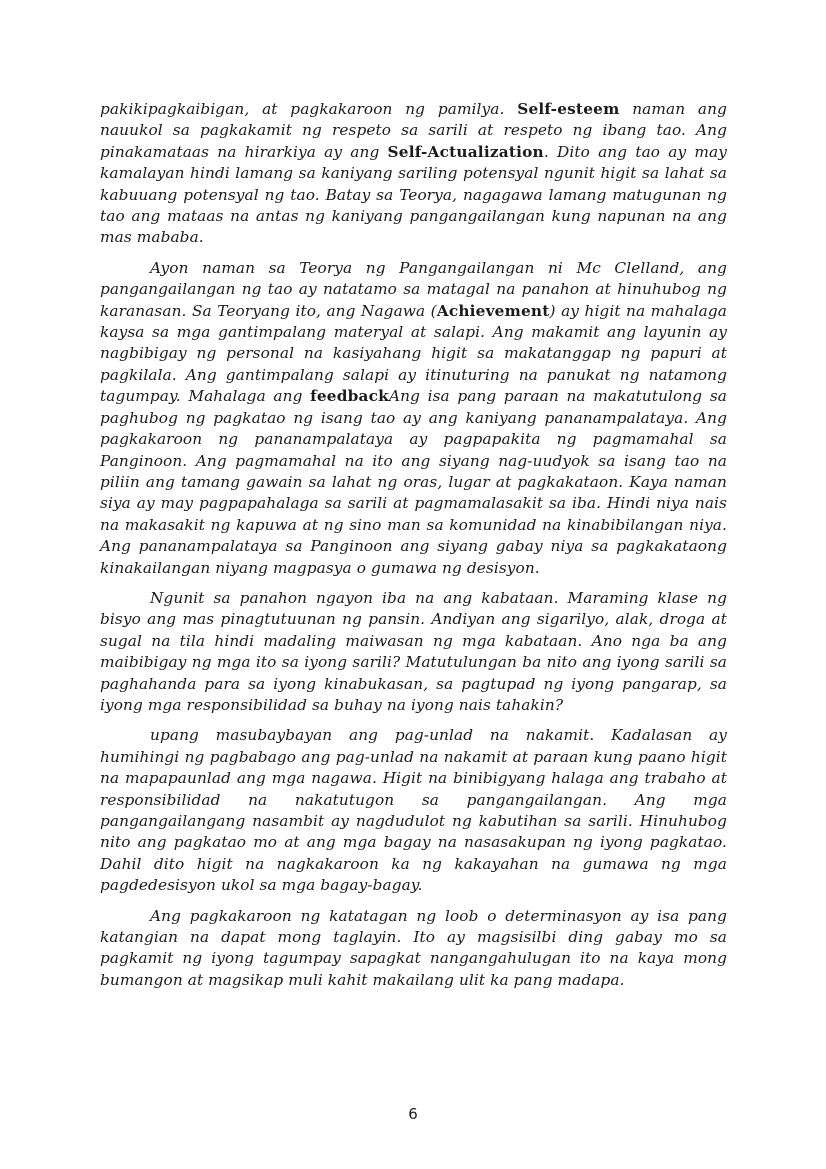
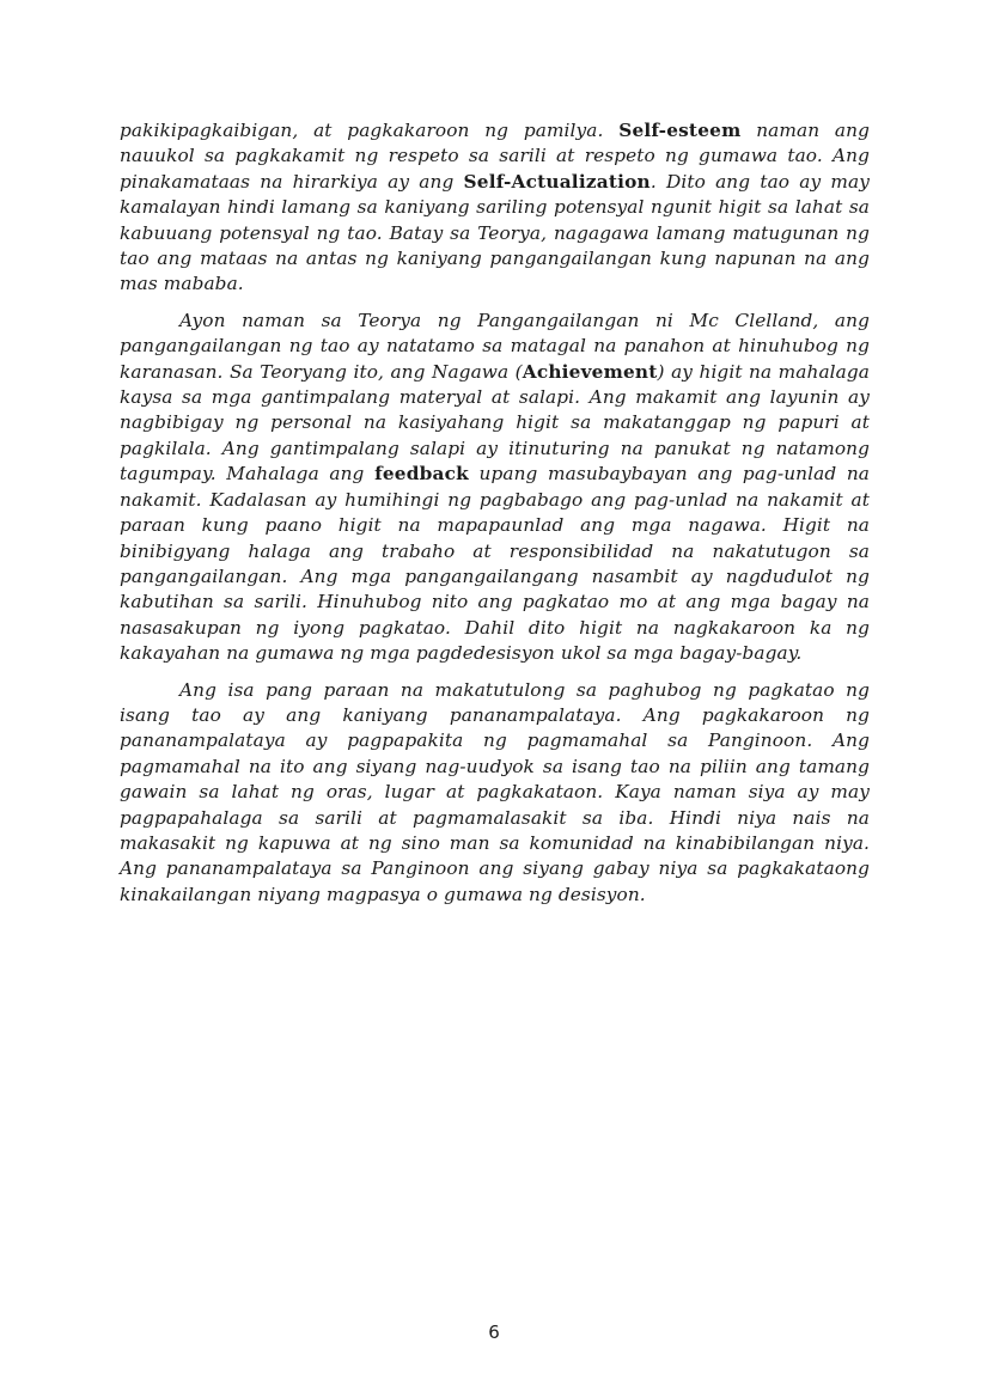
- pakikipagkaibigan, at pagkakaroon ng pamilya. Self-esteem naman ang nauukol sa pagkakamit ng respeto sa sarili at respeto ng ibang tao. Ang pinakamataas na hirarkiya ay ang Self-Actualization. Dito ang tao ay may kamalayan hindi lamang sa kaniyang sariling potensyal ngunit higit sa lahat sa kabuuang potensyal ng tao. Batay sa Teorya, nagagawa lamang matugunan ng tao ang mataas na antas ng kaniyang pangangailangan kung napunan na ang mas mababa.
+ pakikipagkaibigan, at pagkakaroon ng pamilya. Self-esteem naman ang nauukol sa pagkakamit ng respeto sa sarili at respeto ng gumawa tao. Ang pinakamataas na hirarkiya ay ang Self-Actualization. Dito ang tao ay may kamalayan hindi lamang sa kaniyang sariling potensyal ngunit higit sa lahat sa kabuuang potensyal ng tao. Batay sa Teorya, nagagawa lamang matugunan ng tao ang mataas na antas ng kaniyang pangangailangan kung napunan na ang mas mababa.
- Ayon naman sa Teorya ng Pangangailangan ni Mc Clelland, ang pangangailangan ng tao ay natatamo sa matagal na panahon at hinuhubog ng karanasan. Sa Teoryang ito, ang Nagawa (Achievement) ay higit na mahalaga kaysa sa mga gantimpalang materyal at salapi. Ang makamit ang layunin ay nagbibigay ng personal na kasiyahang higit sa makatanggap ng papuri at pagkilala. Ang gantimpalang salapi ay itinuturing na panukat ng natamong tagumpay. Mahalaga ang feedbackAng isa pang paraan na makatutulong sa paghubog ng pagkatao ng isang tao ay ang kaniyang pananampalataya. Ang pagkakaroon ng pananampalataya ay pagpapakita ng pagmamahal sa Panginoon. Ang pagmamahal na ito ang siyang nag-uudyok sa isang tao na piliin ang tamang gawain sa lahat ng oras, lugar at pagkakataon. Kaya naman siya ay may pagpapahalaga sa sarili at pagmamalasakit sa iba. Hindi niya nais na makasakit ng kapuwa at ng sino man sa komunidad na kinabibilangan niya. Ang pananampalataya sa Panginoon ang siyang gabay niya sa pagkakataong kinakailangan niyang magpasya o gumawa ng desisyon.
+ Ayon naman sa Teorya ng Pangangailangan ni Mc Clelland, ang pangangailangan ng tao ay natatamo sa matagal na panahon at hinuhubog ng karanasan. Sa Teoryang ito, ang Nagawa (Achievement) ay higit na mahalaga kaysa sa mga gantimpalang materyal at salapi. Ang makamit ang layunin ay nagbibigay ng personal na kasiyahang higit sa makatanggap ng papuri at pagkilala. Ang gantimpalang salapi ay itinuturing na panukat ng natamong tagumpay. Mahalaga ang feedback upang masubaybayan ang pag-unlad na nakamit. Kadalasan ay humihingi ng pagbabago ang pag-unlad na nakamit at paraan kung paano higit na mapapaunlad ang mga nagawa. Higit na binibigyang halaga ang trabaho at responsibilidad na nakatutugon sa pangangailangan. Ang mga pangangailangang nasambit ay nagdudulot ng kabutihan sa sarili. Hinuhubog nito ang pagkatao mo at ang mga bagay na nasasakupan ng iyong pagkatao. Dahil dito higit na nagkakaroon ka ng kakayahan na gumawa ng mga pagdedesisyon ukol sa mga bagay-bagay.
- Ngunit sa panahon ngayon iba na ang kabataan. Maraming klase ng bisyo ang mas pinagtutuunan ng pansin. Andiyan ang sigarilyo, alak, droga at sugal na tila hindi madaling maiwasan ng mga kabataan. Ano nga ba ang maibibigay ng mga ito sa iyong sarili? Matutulungan ba nito ang iyong sarili sa paghahanda para sa iyong kinabukasan, sa pagtupad ng iyong pangarap, sa iyong mga responsibilidad sa buhay na iyong nais tahakin?
- upang masubaybayan ang pag-unlad na nakamit. Kadalasan ay humihingi ng pagbabago ang pag-unlad na nakamit at paraan kung paano higit na mapapaunlad ang mga nagawa. Higit na binibigyang halaga ang trabaho at responsibilidad na nakatutugon sa pangangailangan. Ang mga pangangailangang nasambit ay nagdudulot ng kabutihan sa sarili. Hinuhubog nito ang pagkatao mo at ang mga bagay na nasasakupan ng iyong pagkatao. Dahil dito higit na nagkakaroon ka ng kakayahan na gumawa ng mga pagdedesisyon ukol sa mga bagay-bagay.
+ Ang isa pang paraan na makatutulong sa paghubog ng pagkatao ng isang tao ay ang kaniyang pananampalataya. Ang pagkakaroon ng pananampalataya ay pagpapakita ng pagmamahal sa Panginoon. Ang pagmamahal na ito ang siyang nag-uudyok sa isang tao na piliin ang tamang gawain sa lahat ng oras, lugar at pagkakataon. Kaya naman siya ay may pagpapahalaga sa sarili at pagmamalasakit sa iba. Hindi niya nais na makasakit ng kapuwa at ng sino man sa komunidad na kinabibilangan niya. Ang pananampalataya sa Panginoon ang siyang gabay niya sa pagkakataong kinakailangan niyang magpasya o gumawa ng desisyon.
- Ang pagkakaroon ng katatagan ng loob o determinasyon ay isa pang katangian na dapat mong taglayin. Ito ay magsisilbi ding gabay mo sa pagkamit ng iyong tagumpay sapagkat nangangahulugan ito na kaya mong bumangon at magsikap muli kahit makailang ulit ka pang madapa.
  6
